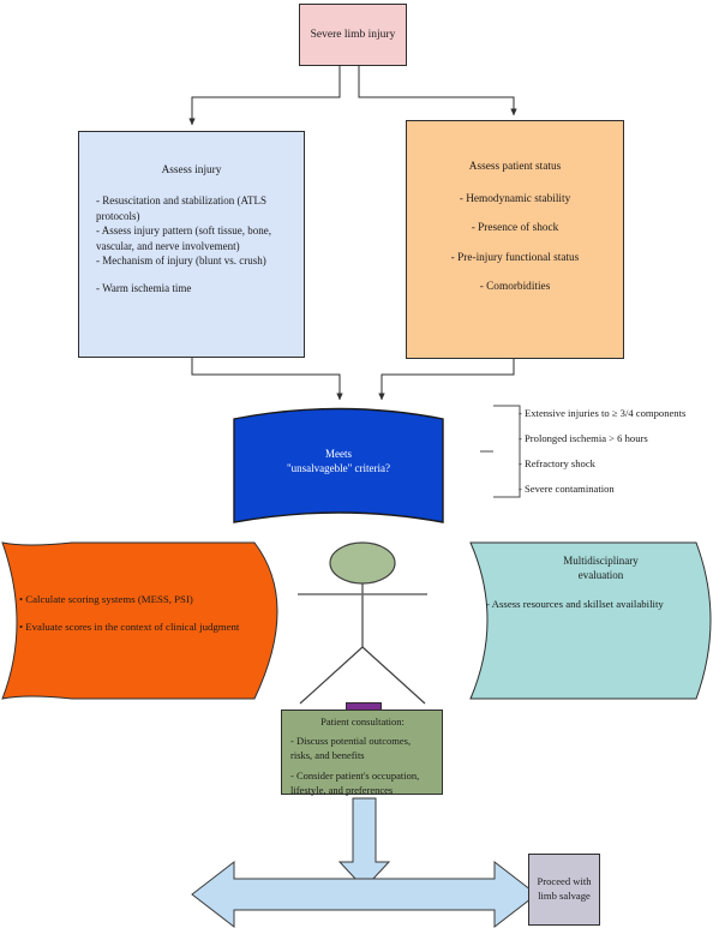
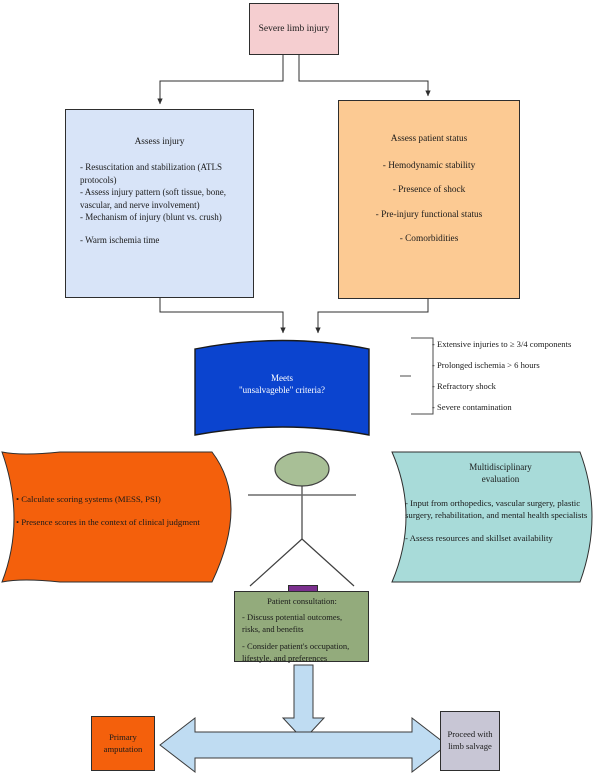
  Severe limb injury
  Assess injury
  - Resuscitation and stabilization (ATLS protocols)
  - Assess injury pattern (soft tissue, bone, vascular, and nerve involvement)
  - Mechanism of injury (blunt vs. crush)
  - Warm ischemia time
  Assess patient status
  - Hemodynamic stability
  - Presence of shock
  - Pre-injury functional status
  - Comorbidities
  Meets
  "unsalvageble" criteria?
  - Extensive injuries to ≥ 3/4 components
  - Prolonged ischemia > 6 hours
  - Refractory shock
  - Severe contamination
  • Calculate scoring systems (MESS, PSI)
- • Evaluate scores in the context of clinical judgment
+ • Presence scores in the context of clinical judgment
  Multidisciplinary
  evaluation
+ - Input from orthopedics, vascular surgery, plastic surgery, rehabilitation, and mental health specialists
  - Assess resources and skillset availability
  Patient consultation:
  - Discuss potential outcomes, risks, and benefits
  - Consider patient's occupation, lifestyle, and preferences
+ Primary amputation
  Proceed with limb salvage
